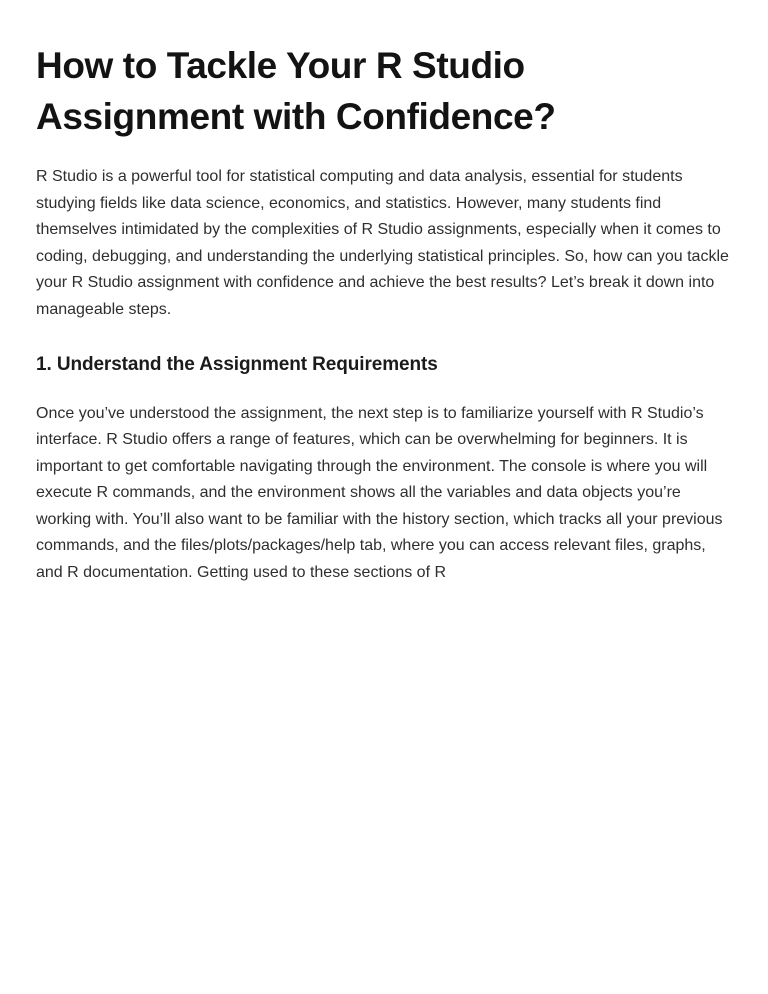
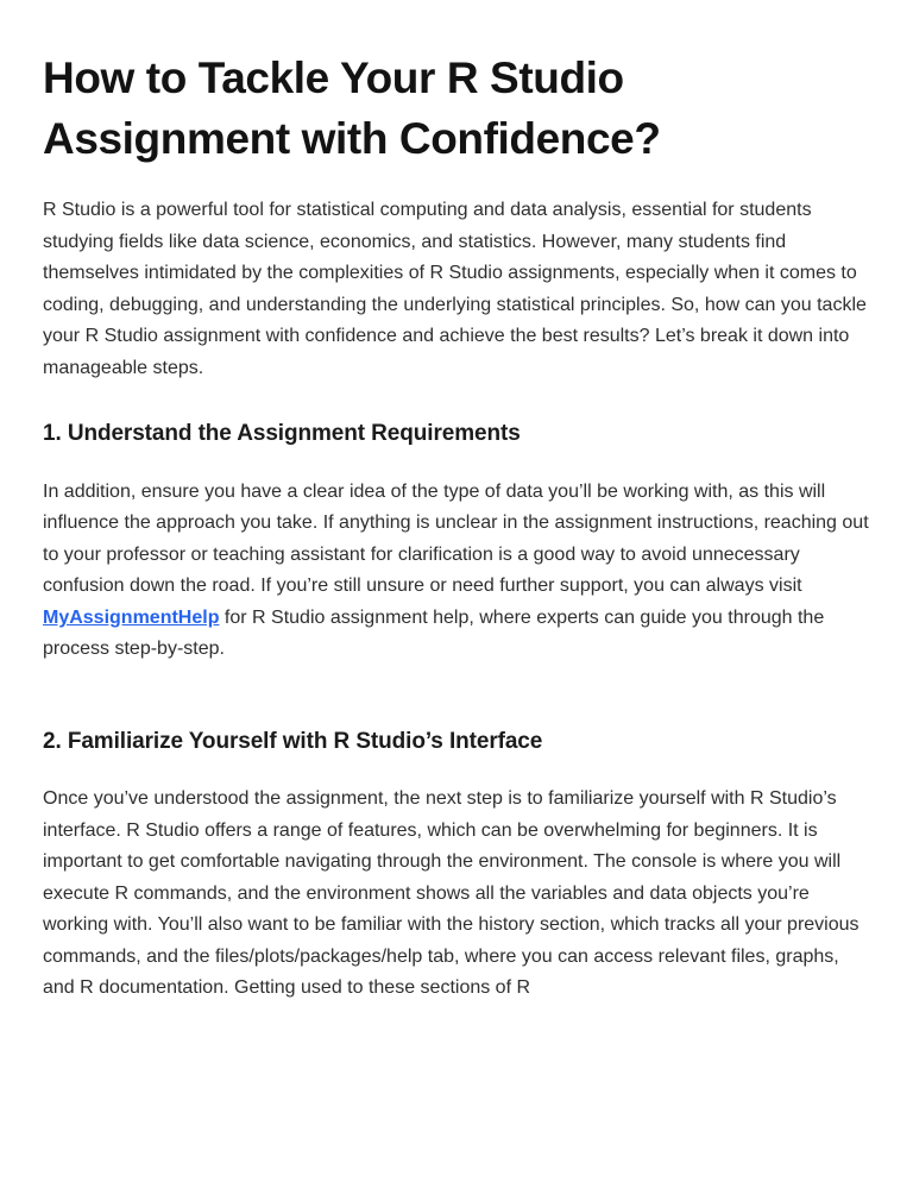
  How to Tackle Your R Studio Assignment with Confidence?
  R Studio is a powerful tool for statistical computing and data analysis, essential for students studying fields like data science, economics, and statistics. However, many students find themselves intimidated by the complexities of R Studio assignments, especially when it comes to coding, debugging, and understanding the underlying statistical principles. So, how can you tackle your R Studio assignment with confidence and achieve the best results? Let’s break it down into manageable steps.
  1. Understand the Assignment Requirements
+ In addition, ensure you have a clear idea of the type of data you’ll be working with, as this will influence the approach you take. If anything is unclear in the assignment instructions, reaching out to your professor or teaching assistant for clarification is a good way to avoid unnecessary confusion down the road. If you’re still unsure or need further support, you can always visit MyAssignmentHelp for R Studio assignment help, where experts can guide you through the process step-by-step.
+ 2. Familiarize Yourself with R Studio’s Interface
  Once you’ve understood the assignment, the next step is to familiarize yourself with R Studio’s interface. R Studio offers a range of features, which can be overwhelming for beginners. It is important to get comfortable navigating through the environment. The console is where you will execute R commands, and the environment shows all the variables and data objects you’re working with. You’ll also want to be familiar with the history section, which tracks all your previous commands, and the files/plots/packages/help tab, where you can access relevant files, graphs, and R documentation. Getting used to these sections of R
